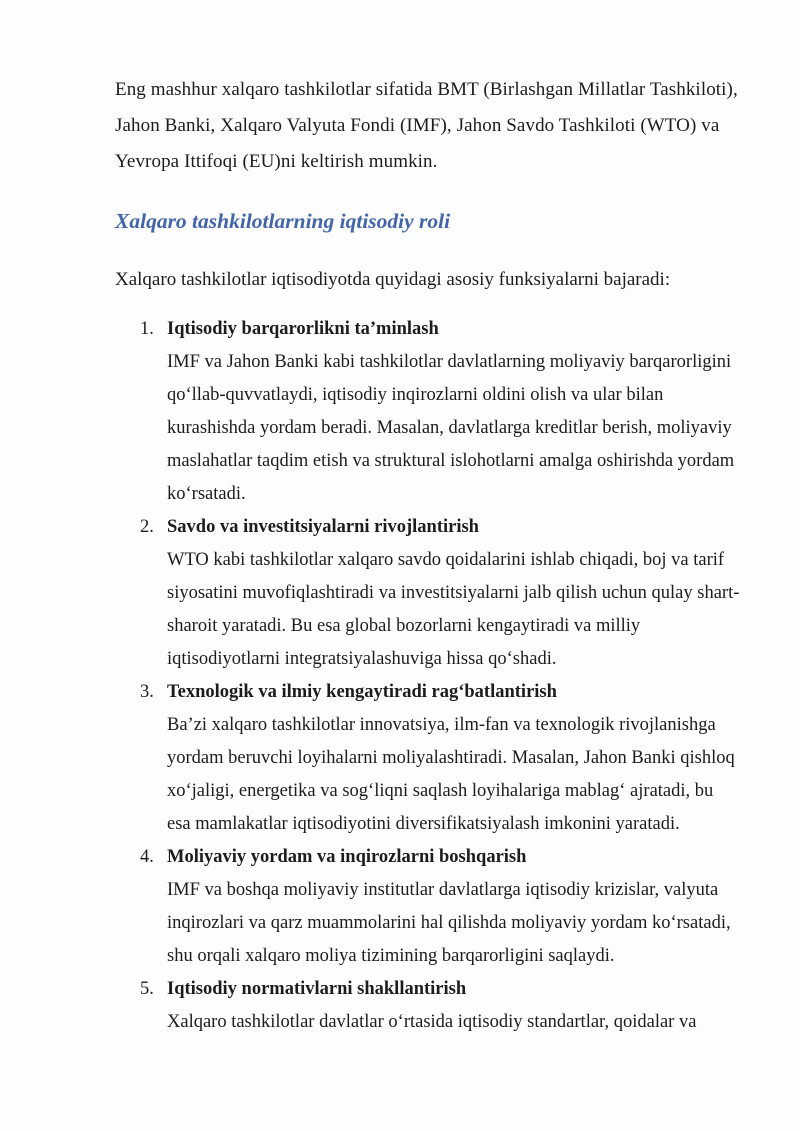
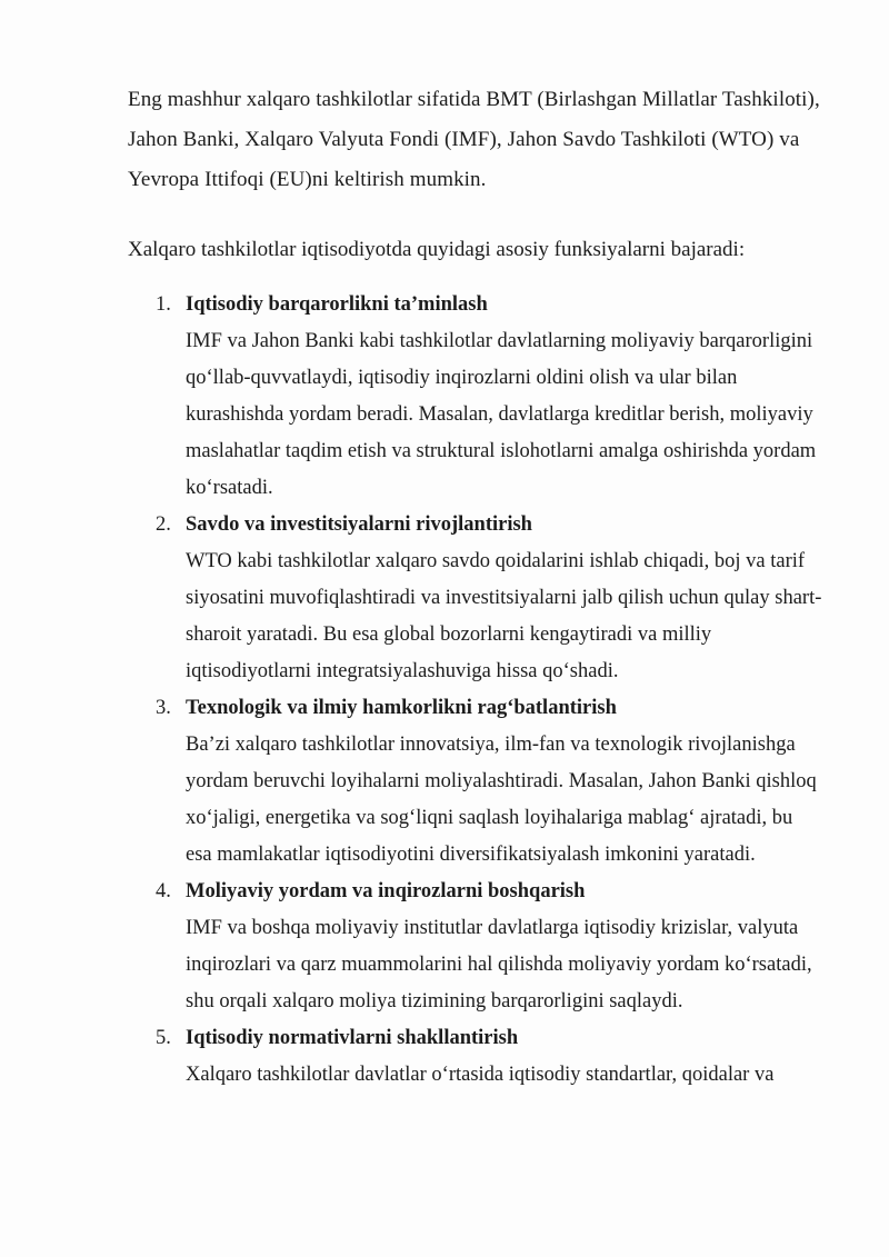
  Eng mashhur xalqaro tashkilotlar sifatida BMT (Birlashgan Millatlar Tashkiloti), Jahon Banki, Xalqaro Valyuta Fondi (IMF), Jahon Savdo Tashkiloti (WTO) va Yevropa Ittifoqi (EU)ni keltirish mumkin.
- Xalqaro tashkilotlarning iqtisodiy roli
  Xalqaro tashkilotlar iqtisodiyotda quyidagi asosiy funksiyalarni bajaradi:
  1.
  Iqtisodiy barqarorlikni ta’minlash
  IMF va Jahon Banki kabi tashkilotlar davlatlarning moliyaviy barqarorligini qo‘llab-quvvatlaydi, iqtisodiy inqirozlarni oldini olish va ular bilan kurashishda yordam beradi. Masalan, davlatlarga kreditlar berish, moliyaviy maslahatlar taqdim etish va struktural islohotlarni amalga oshirishda yordam ko‘rsatadi.
  2.
  Savdo va investitsiyalarni rivojlantirish
  WTO kabi tashkilotlar xalqaro savdo qoidalarini ishlab chiqadi, boj va tarif siyosatini muvofiqlashtiradi va investitsiyalarni jalb qilish uchun qulay shart-sharoit yaratadi. Bu esa global bozorlarni kengaytiradi va milliy iqtisodiyotlarni integratsiyalashuviga hissa qo‘shadi.
  3.
- Texnologik va ilmiy kengaytiradi rag‘batlantirish
+ Texnologik va ilmiy hamkorlikni rag‘batlantirish
  Ba’zi xalqaro tashkilotlar innovatsiya, ilm-fan va texnologik rivojlanishga yordam beruvchi loyihalarni moliyalashtiradi. Masalan, Jahon Banki qishloq xo‘jaligi, energetika va sog‘liqni saqlash loyihalariga mablag‘ ajratadi, bu esa mamlakatlar iqtisodiyotini diversifikatsiyalash imkonini yaratadi.
  4.
  Moliyaviy yordam va inqirozlarni boshqarish
  IMF va boshqa moliyaviy institutlar davlatlarga iqtisodiy krizislar, valyuta inqirozlari va qarz muammolarini hal qilishda moliyaviy yordam ko‘rsatadi, shu orqali xalqaro moliya tizimining barqarorligini saqlaydi.
  5.
  Iqtisodiy normativlarni shakllantirish
  Xalqaro tashkilotlar davlatlar o‘rtasida iqtisodiy standartlar, qoidalar va
